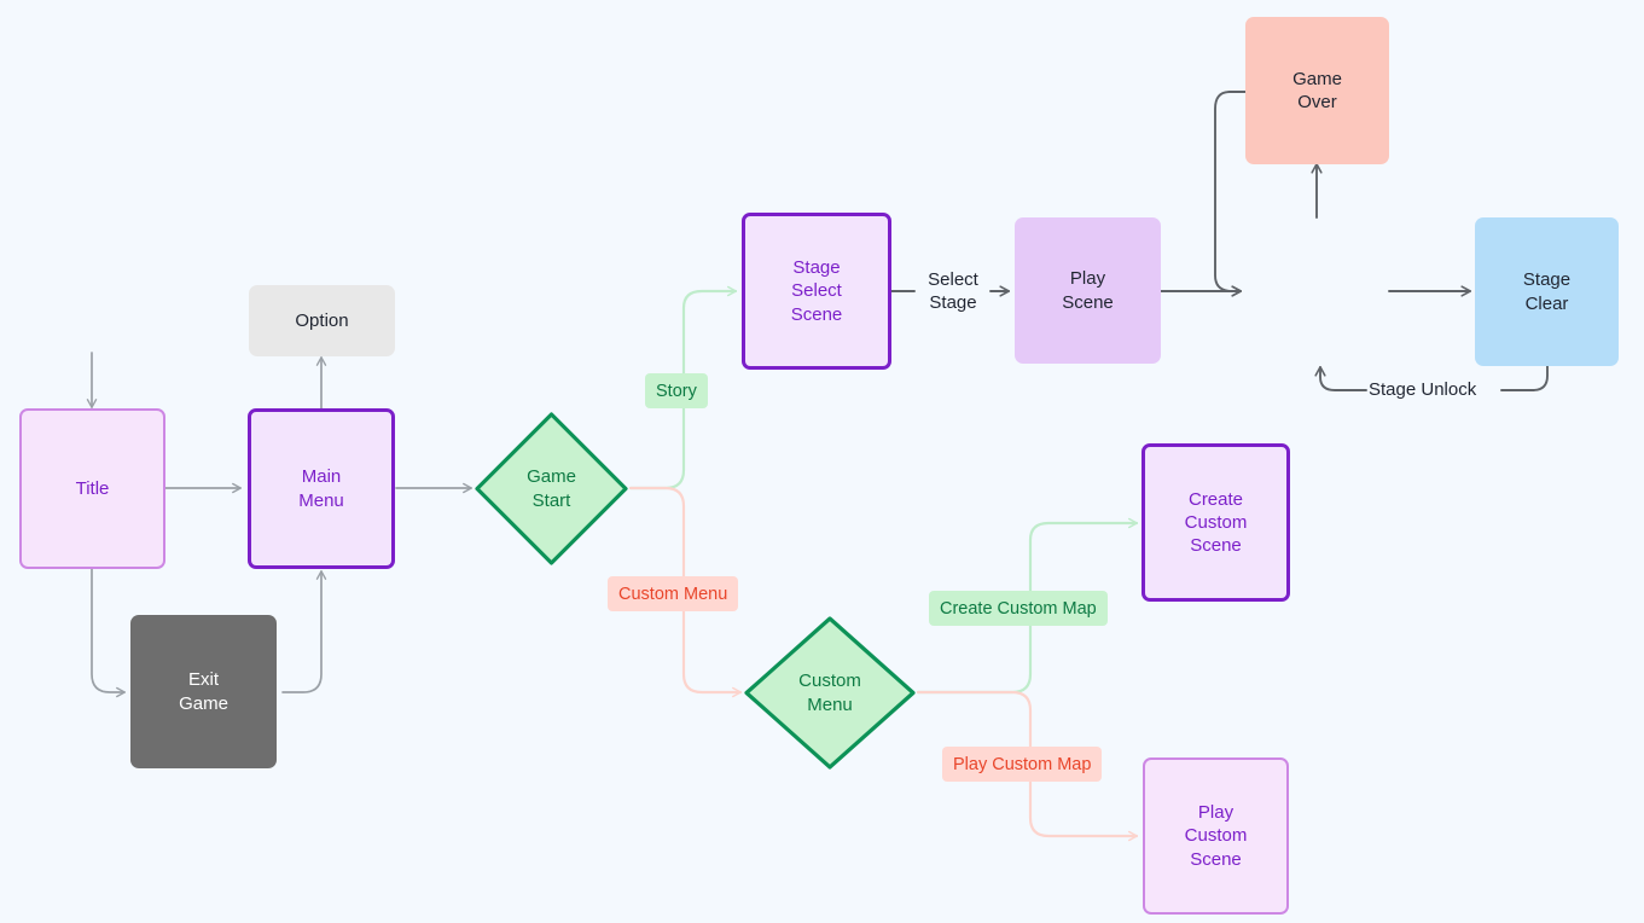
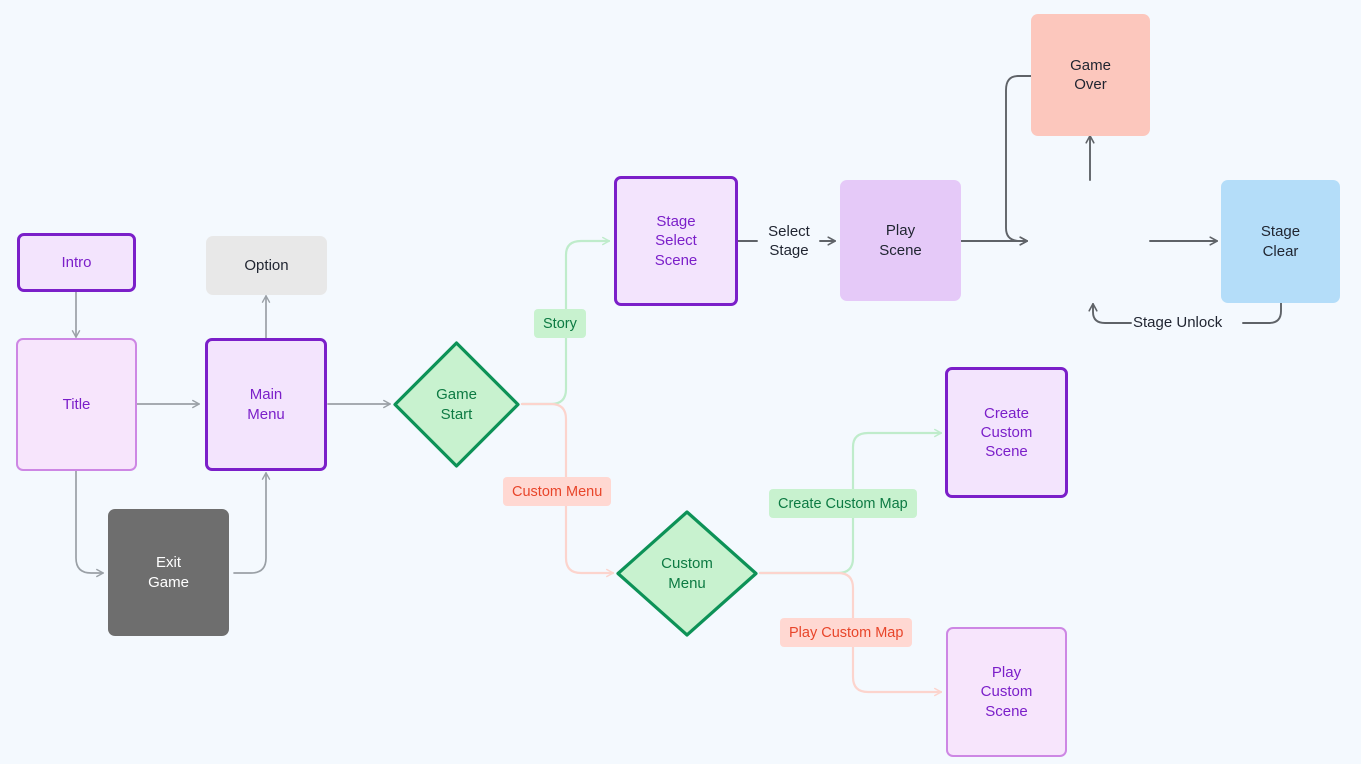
+ Intro
  Title
  Option
  Main
  Menu
  Exit
  Game
  Game
  Start
  Custom
  Menu
  Stage
  Select
  Scene
  Play
  Scene
  Game
  Over
  Stage
  Clear
  Create
  Custom
  Scene
  Play
  Custom
  Scene
  Story
  Custom Menu
  Select
  Stage
  Stage Unlock
  Create Custom Map
  Play Custom Map
